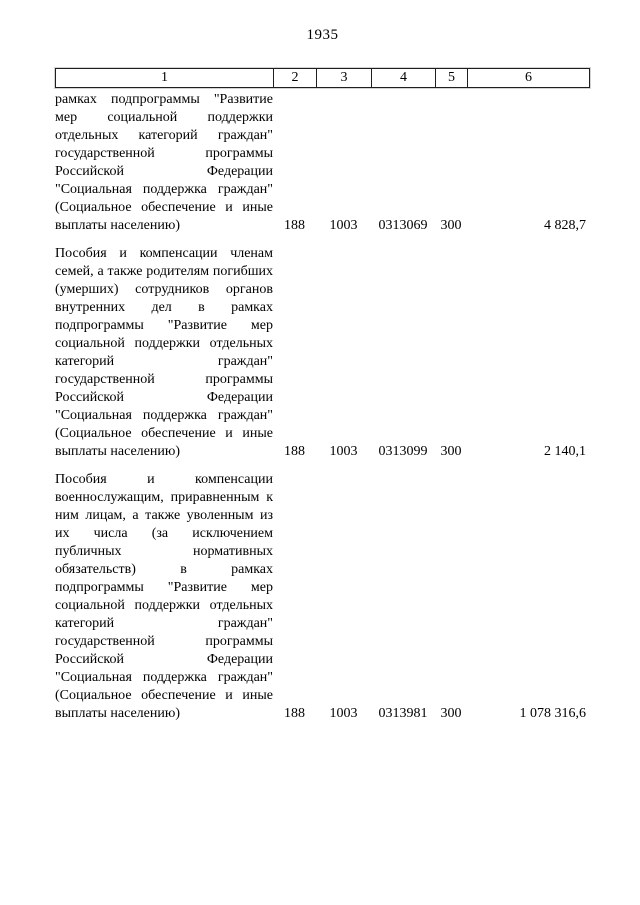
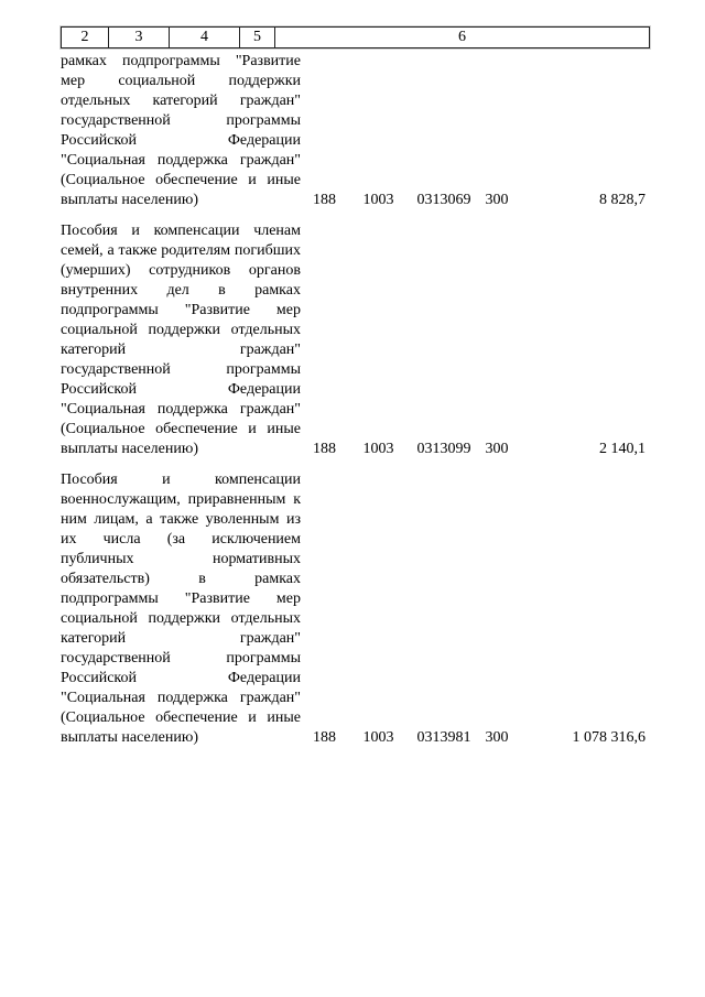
- 1935
- 1
  2
  3
  4
  5
  6
  рамках подпрограммы "Развитие мер социальной поддержки отдельных категорий граждан" государственной программы Российской Федерации "Социальная поддержка граждан" (Социальное обеспечение и иные выплаты населению)
  188
  1003
  0313069
  300
- 4 828,7
+ 8 828,7
  Пособия и компенсации членам семей, а также родителям погибших (умерших) сотрудников органов внутренних дел в рамках подпрограммы "Развитие мер социальной поддержки отдельных категорий граждан" государственной программы Российской Федерации "Социальная поддержка граждан" (Социальное обеспечение и иные выплаты населению)
  188
  1003
  0313099
  300
  2 140,1
  Пособия и компенсации военнослужащим, приравненным к ним лицам, а также уволенным из их числа (за исключением публичных нормативных обязательств) в рамках подпрограммы "Развитие мер социальной поддержки отдельных категорий граждан" государственной программы Российской Федерации "Социальная поддержка граждан" (Социальное обеспечение и иные выплаты населению)
  188
  1003
  0313981
  300
  1 078 316,6
